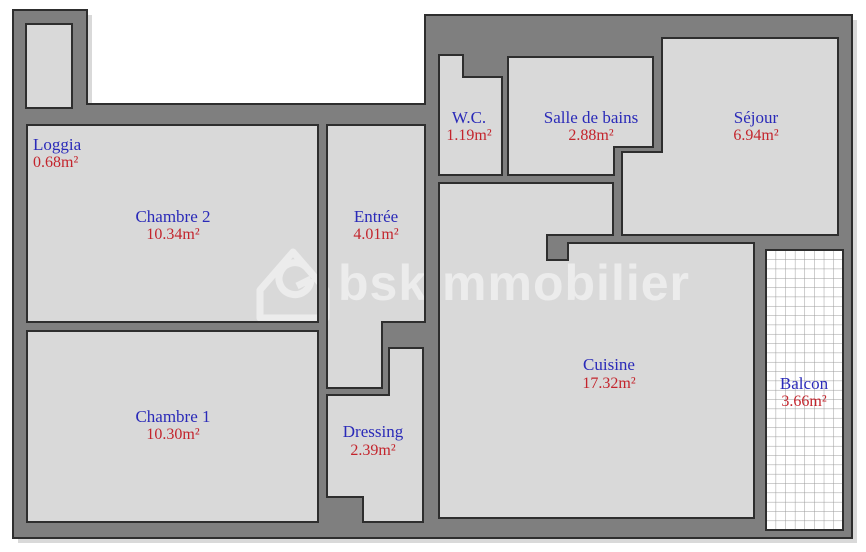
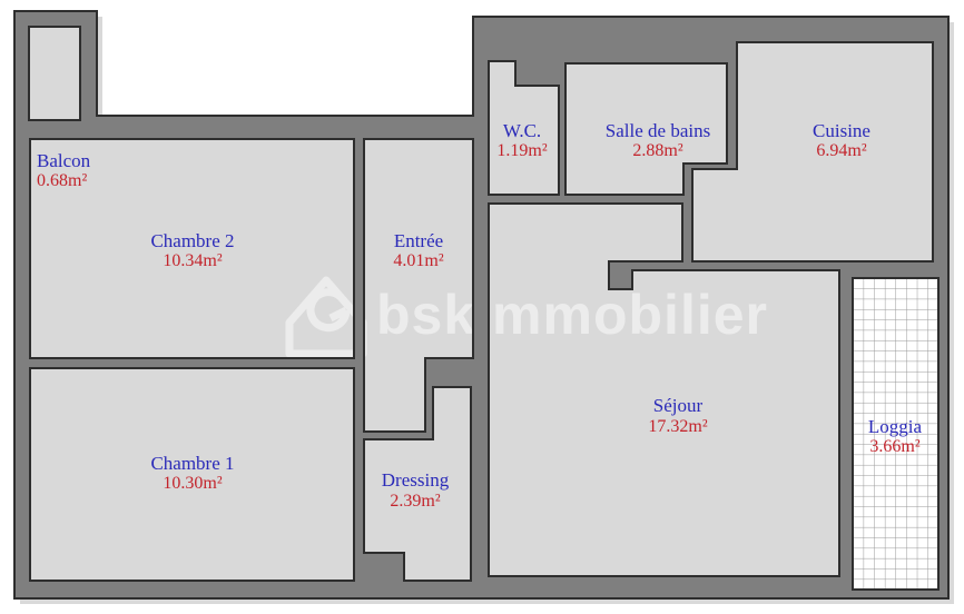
  bskmmobilier
- Loggia
+ Balcon
  0.68m²
  Chambre 2
  10.34m²
  Entrée
  4.01m²
  W.C.
  1.19m²
  Salle de bains
  2.88m²
- Séjour
+ Cuisine
  6.94m²
- Cuisine
+ Séjour
  17.32m²
- Balcon
+ Loggia
  3.66m²
  Chambre 1
  10.30m²
  Dressing
  2.39m²
